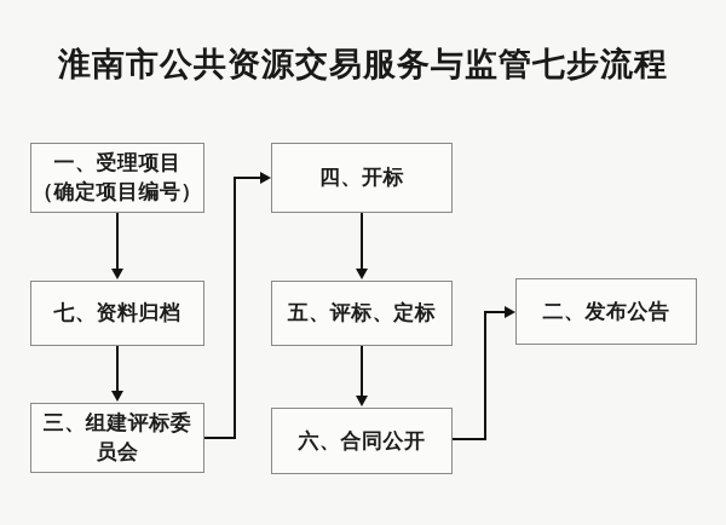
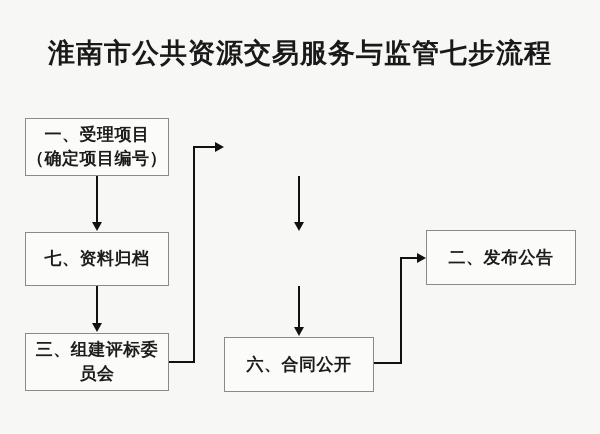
  淮南市公共资源交易服务与监管七步流程
  一、受理项目
  （确定项目编号）
  七、资料归档
  三、组建评标委
  员会
- 四、开标
- 五、评标、定标
  六、合同公开
  二、发布公告
